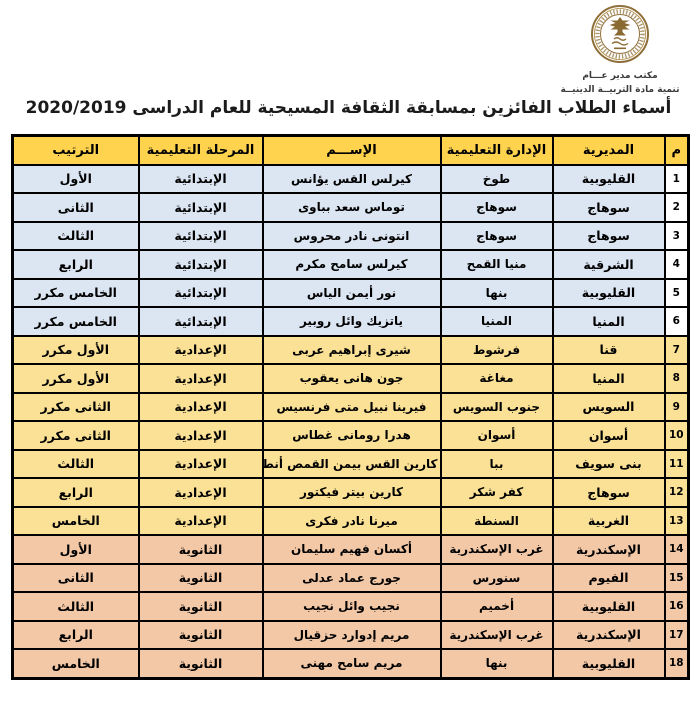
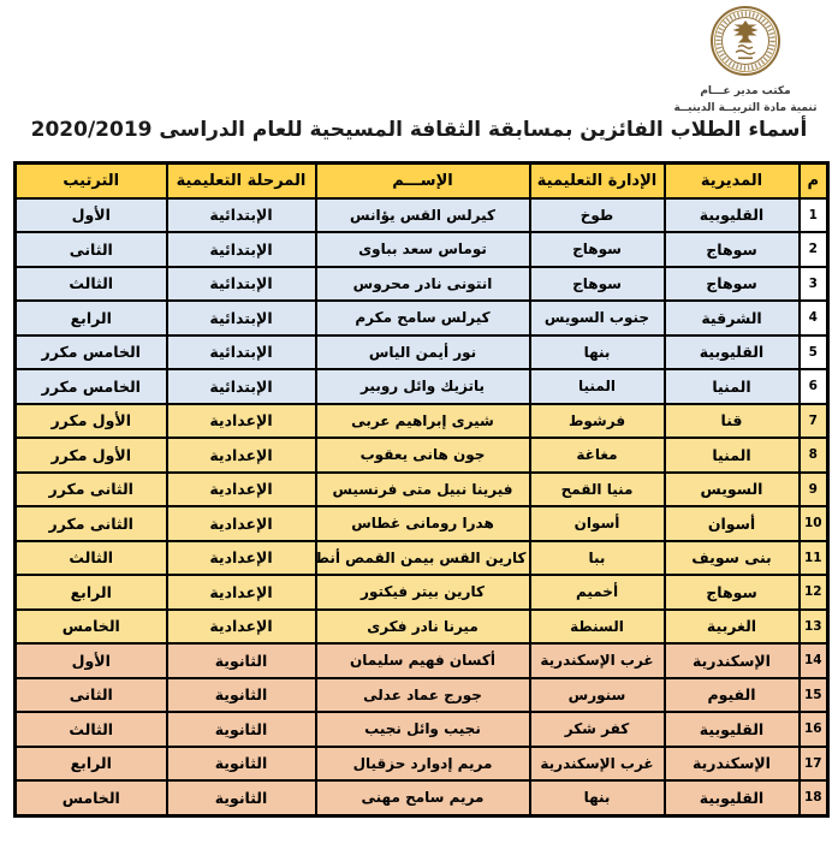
  مكتب مدير عـــام
  تنمية مادة التربيــة الدينيــة
  أسماء الطلاب الفائزين بمسابقة الثقافة المسيحية للعام الدراسى 2020/2019
  م	المديرية	الإدارة التعليمية	الإســـم	المرحلة التعليمية	الترتيب
  1	القليوبية	طوخ	كيرلس القس يؤانس	الإبتدائية	الأول
  2	سوهاج	سوهاج	توماس سعد بباوى	الإبتدائية	الثانى
  3	سوهاج	سوهاج	انتونى نادر محروس	الإبتدائية	الثالث
- 4	الشرقية	منيا القمح	كيرلس سامح مكرم	الإبتدائية	الرابع
+ 4	الشرقية	جنوب السويس	كيرلس سامح مكرم	الإبتدائية	الرابع
  5	القليوبية	بنها	نور أيمن الياس	الإبتدائية	الخامس مكرر
  6	المنيا	المنيا	ياتزيك وائل روبير	الإبتدائية	الخامس مكرر
  7	قنا	فرشوط	شيرى إبراهيم عربى	الإعدادية	الأول مكرر
  8	المنيا	مغاغة	جون هانى يعقوب	الإعدادية	الأول مكرر
- 9	السويس	جنوب السويس	فيرينا نبيل متى فرنسيس	الإعدادية	الثانى مكرر
+ 9	السويس	منيا القمح	فيرينا نبيل متى فرنسيس	الإعدادية	الثانى مكرر
  10	أسوان	أسوان	هدرا رومانى غطاس	الإعدادية	الثانى مكرر
  11	بنى سويف	ببا	كارين القس بيمن القمص أنط	الإعدادية	الثالث
- 12	سوهاج	كفر شكر	كارين بيتر فيكتور	الإعدادية	الرابع
+ 12	سوهاج	أخميم	كارين بيتر فيكتور	الإعدادية	الرابع
  13	الغربية	السنطة	ميرنا نادر فكرى	الإعدادية	الخامس
  14	الإسكندرية	غرب الإسكندرية	أكسان فهيم سليمان	الثانوية	الأول
  15	الفيوم	سنورس	جورج عماد عدلى	الثانوية	الثانى
- 16	القليوبية	أخميم	نجيب وائل نجيب	الثانوية	الثالث
+ 16	القليوبية	كفر شكر	نجيب وائل نجيب	الثانوية	الثالث
  17	الإسكندرية	غرب الإسكندرية	مريم إدوارد حزقيال	الثانوية	الرابع
  18	القليوبية	بنها	مريم سامح مهنى	الثانوية	الخامس
